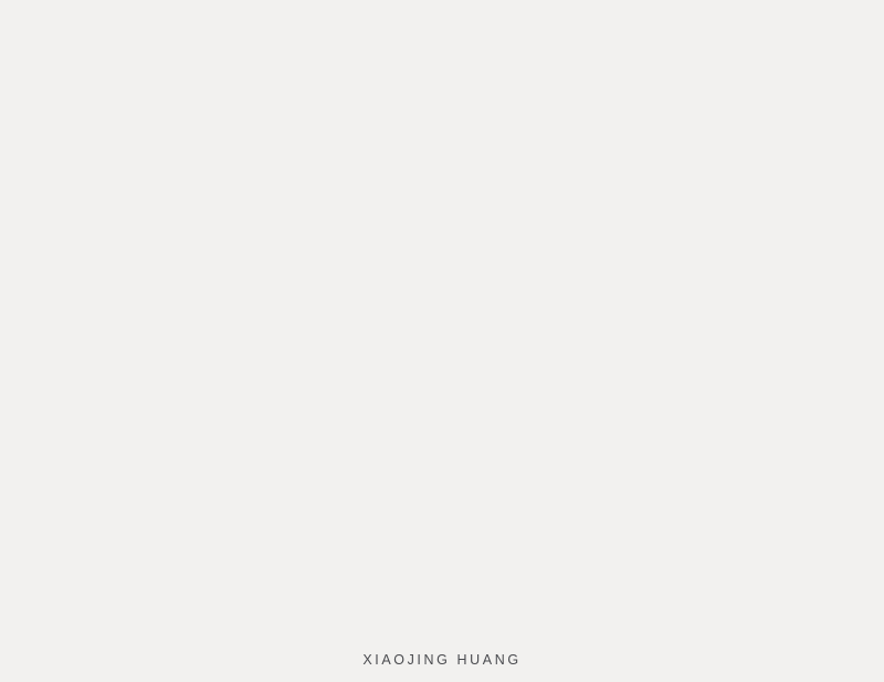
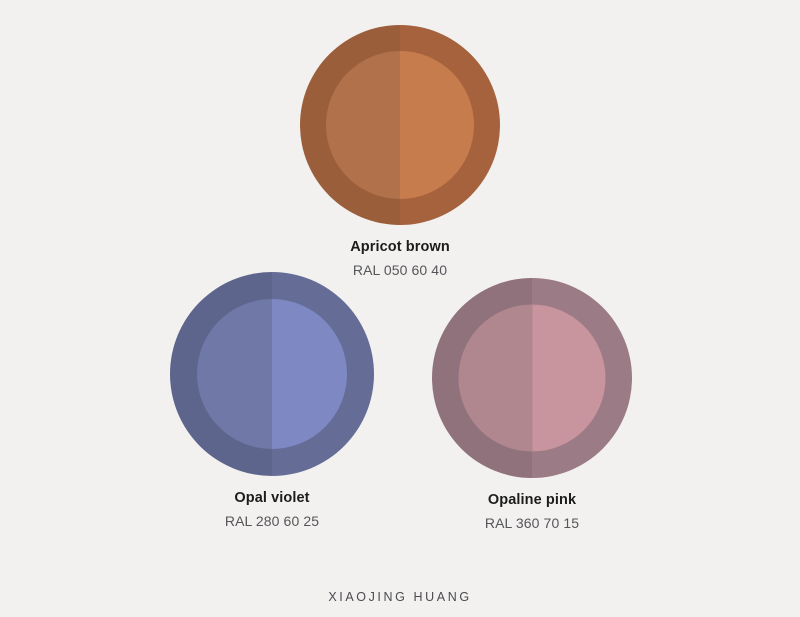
+ Apricot brown
+ RAL 050 60 40
+ Opal violet
+ RAL 280 60 25
+ Opaline pink
+ RAL 360 70 15
  XIAOJING HUANG
